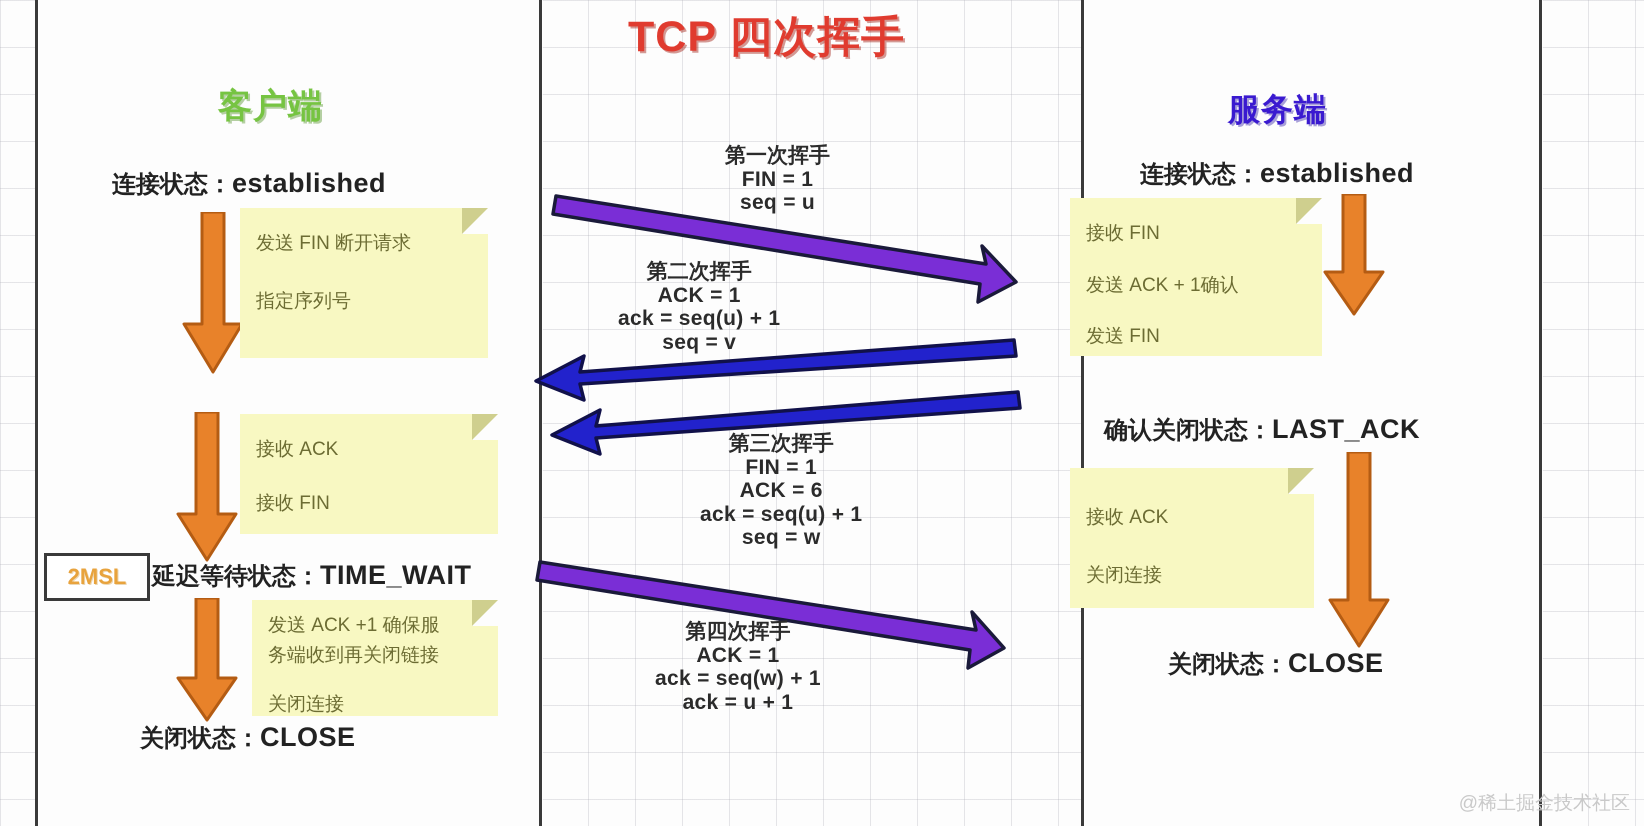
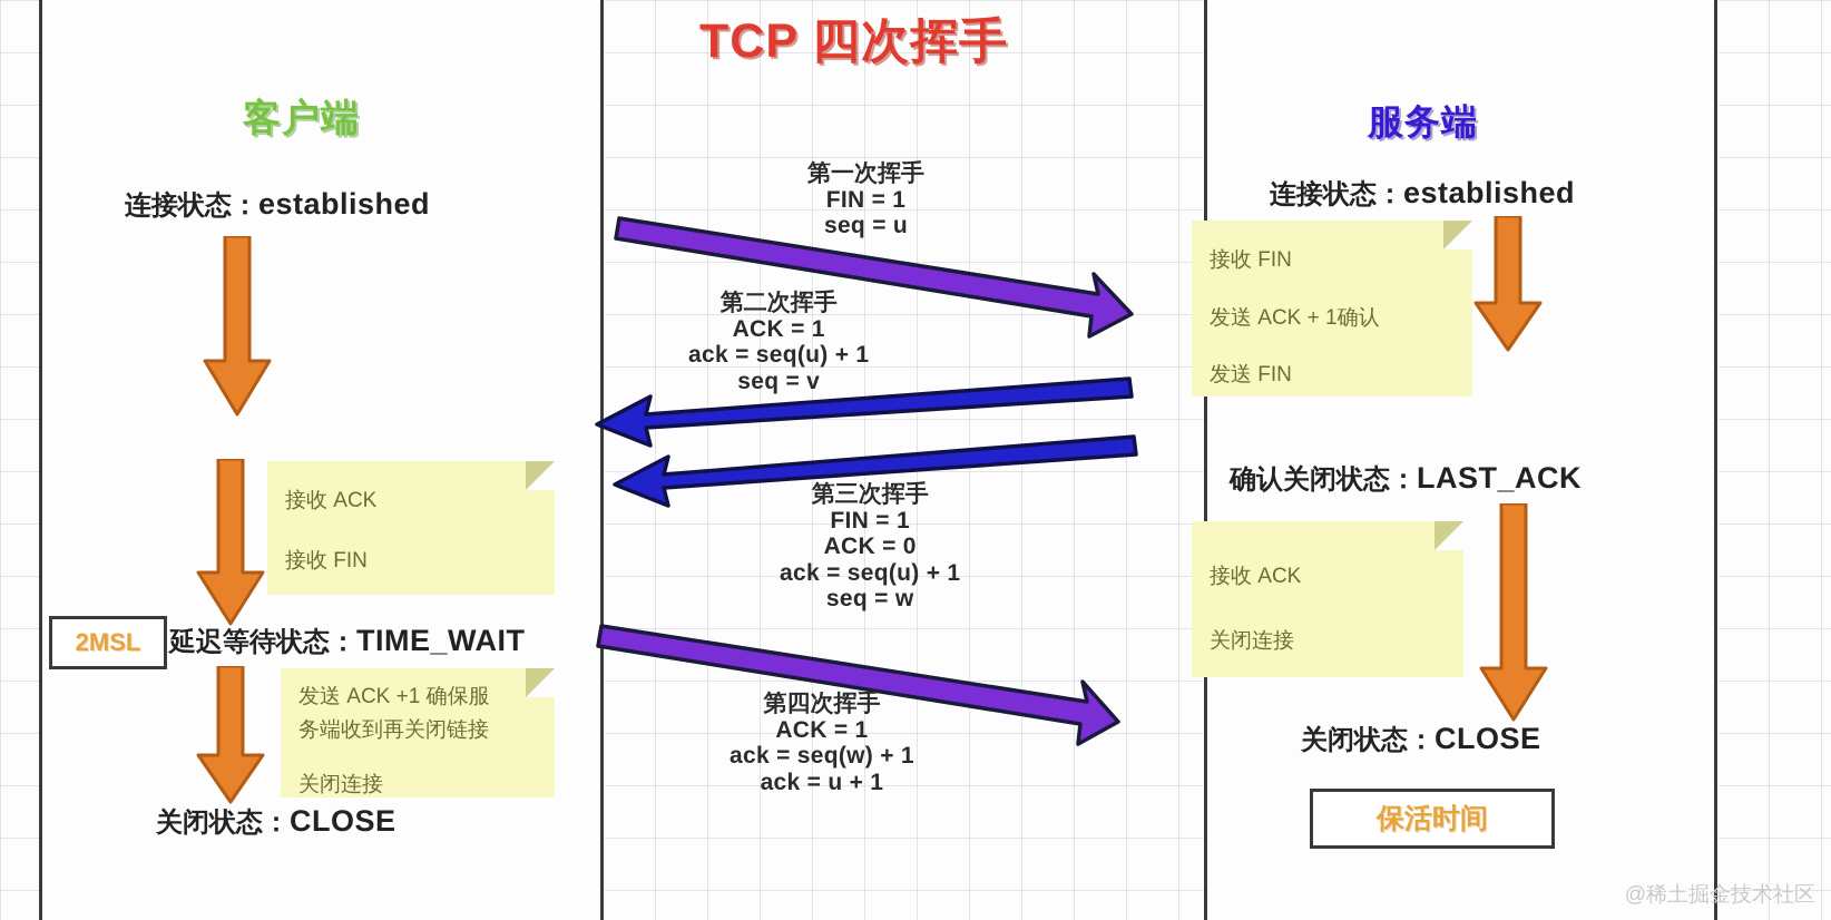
  TCP 四次挥手
  客户端
  服务端
  连接状态：established
- 发送 FIN 断开请求
- 指定序列号
  接收 ACK
  接收 FIN
  2MSL
  延迟等待状态：TIME_WAIT
  发送 ACK +1 确保服
  务端收到再关闭链接
  关闭连接
  关闭状态：CLOSE
  连接状态：established
  接收 FIN
  发送 ACK + 1确认
  发送 FIN
  确认关闭状态：LAST_ACK
  接收 ACK
  关闭连接
  关闭状态：CLOSE
+ 保活时间
  第一次挥手
  FIN = 1
  seq = u
  第二次挥手
  ACK = 1
  ack = seq(u) + 1
  seq = v
  第三次挥手
  FIN = 1
- ACK = 6
+ ACK = 0
  ack = seq(u) + 1
  seq = w
  第四次挥手
  ACK = 1
  ack = seq(w) + 1
  ack = u + 1
  @稀土掘金技术社区
